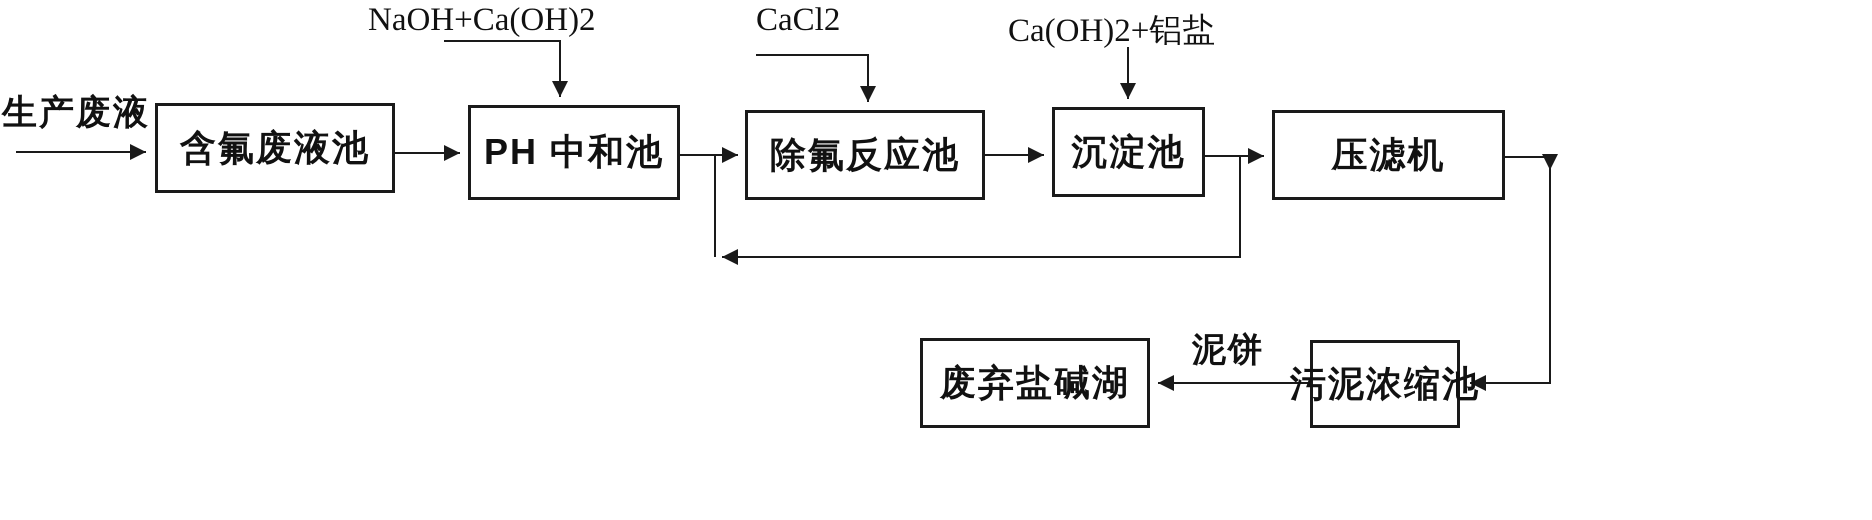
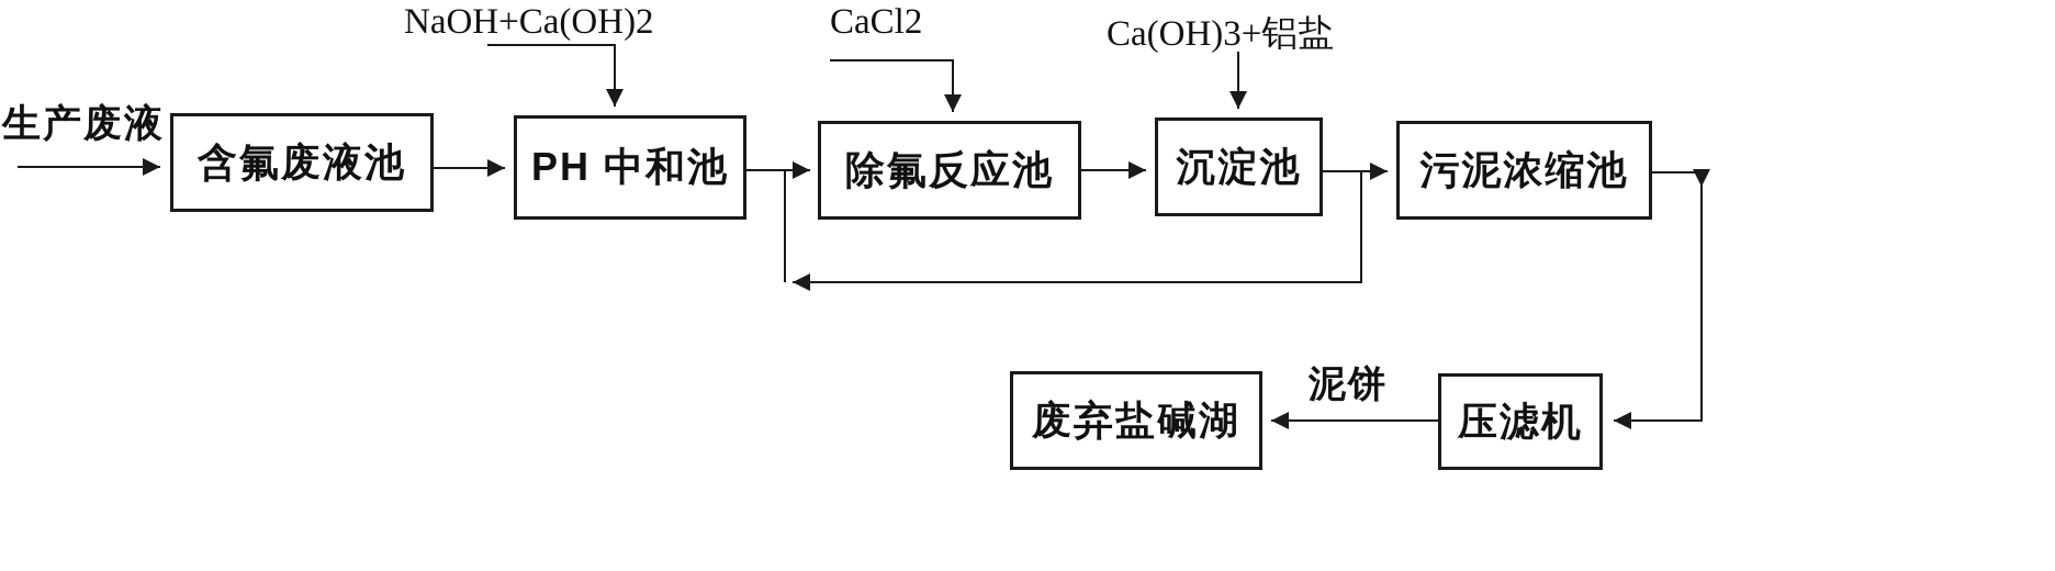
  生产废液
  NaOH+Ca(OH)2
  CaCl2
- Ca(OH)2+铝盐
+ Ca(OH)3+铝盐
  泥饼
  含氟废液池
  PH 中和池
  除氟反应池
  沉淀池
- 压滤机
+ 污泥浓缩池
  废弃盐碱湖
- 污泥浓缩池
+ 压滤机
